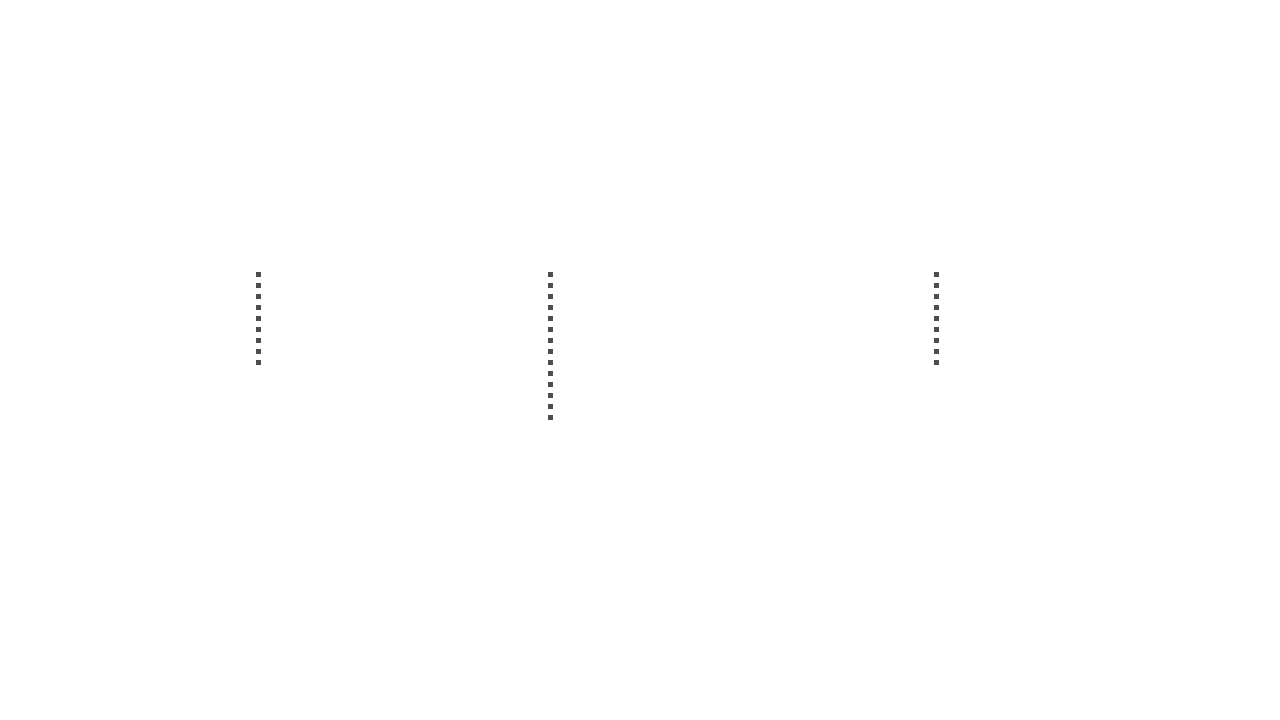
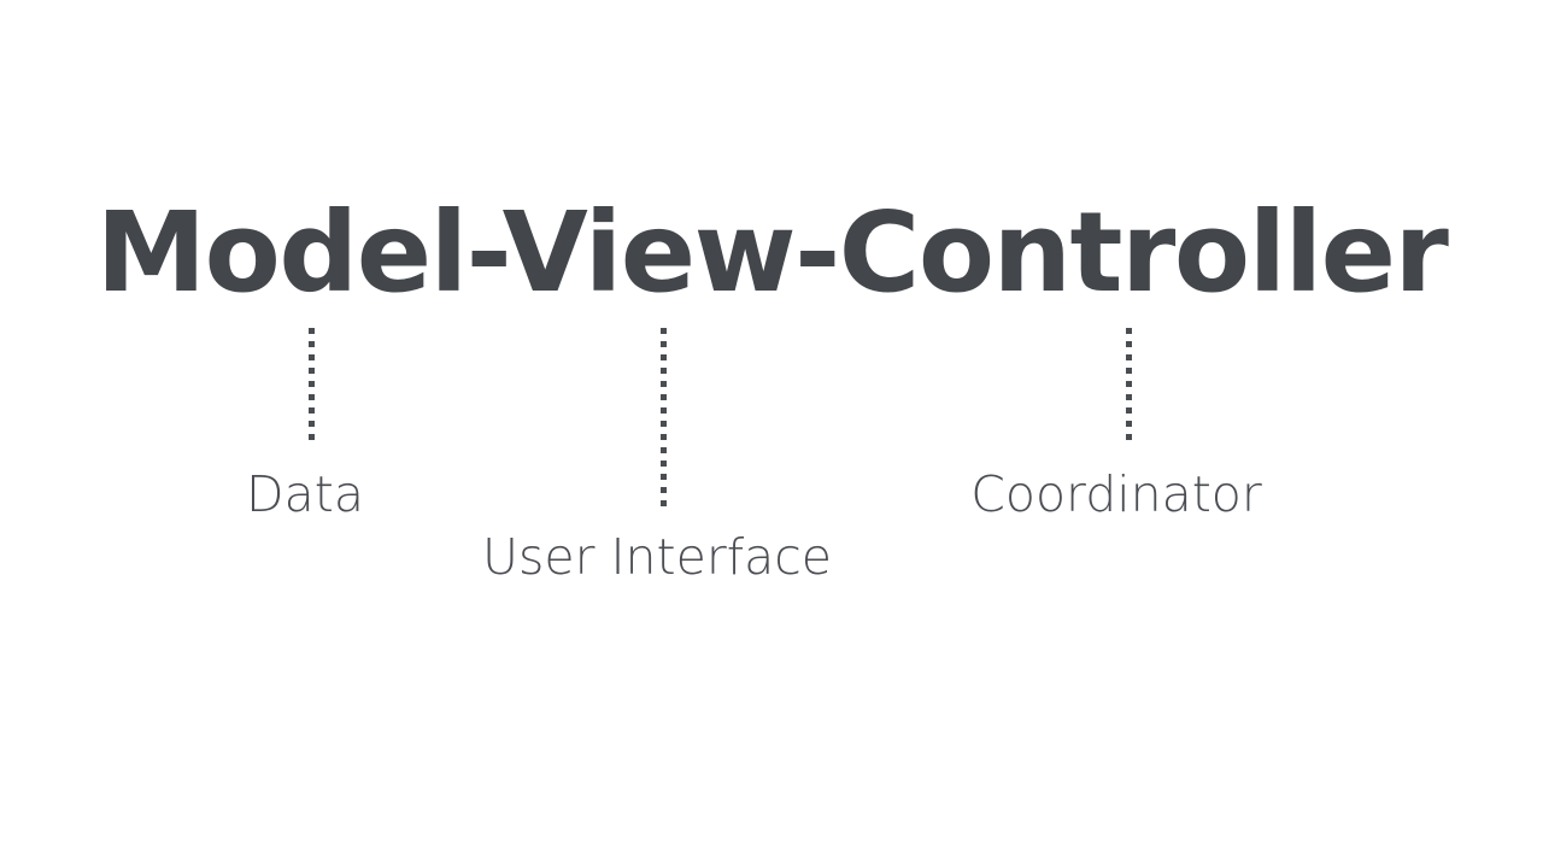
+ Model-View-Controller
+ Data
+ User Interface
+ Coordinator
